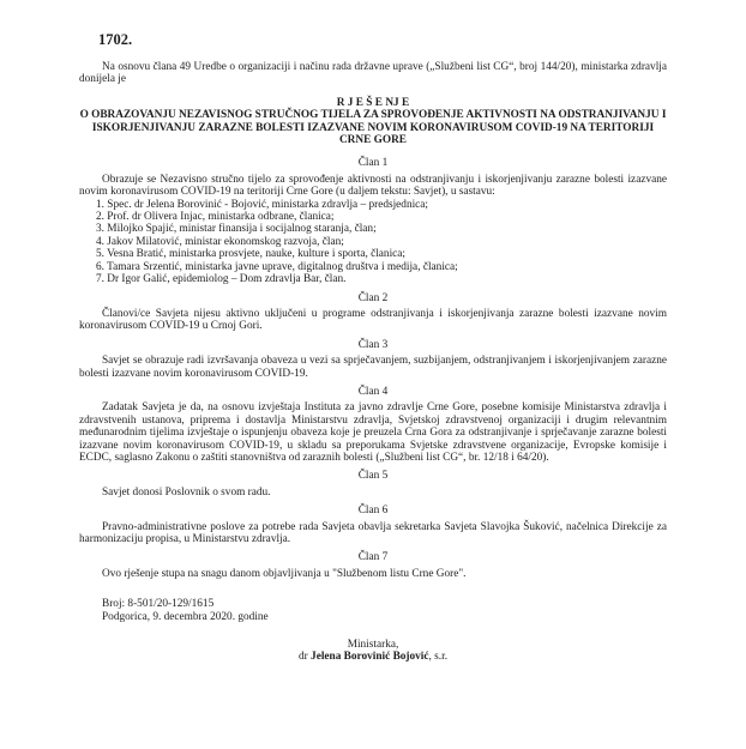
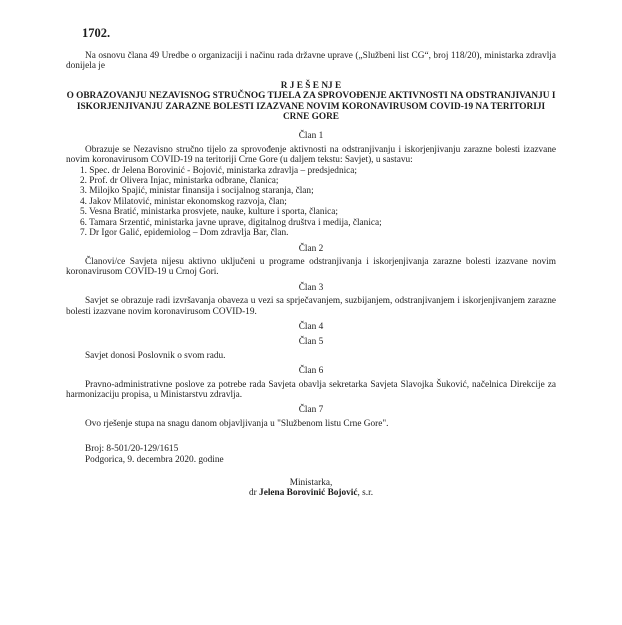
  1702.
- Na osnovu člana 49 Uredbe o organizaciji i načinu rada državne uprave („Službeni list CG“, broj 144/20), ministarka zdravlja donijela je
+ Na osnovu člana 49 Uredbe o organizaciji i načinu rada državne uprave („Službeni list CG“, broj 118/20), ministarka zdravlja donijela je
  R J E Š E NJ E
  O OBRAZOVANJU NEZAVISNOG STRUČNOG TIJELA ZA SPROVOĐENJE AKTIVNOSTI NA ODSTRANJIVANJU I ISKORJENJIVANJU ZARAZNE BOLESTI IZAZVANE NOVIM KORONAVIRUSOM COVID-19 NA TERITORIJI CRNE GORE
  Član 1
  Obrazuje se Nezavisno stručno tijelo za sprovođenje aktivnosti na odstranjivanju i iskorjenjivanju zarazne bolesti izazvane novim koronavirusom COVID-19 na teritoriji Crne Gore (u daljem tekstu: Savjet), u sastavu:
  1. Spec. dr Jelena Borovinić - Bojović, ministarka zdravlja – predsjednica;
  2. Prof. dr Olivera Injac, ministarka odbrane, članica;
  3. Milojko Spajić, ministar finansija i socijalnog staranja, član;
  4. Jakov Milatović, ministar ekonomskog razvoja, član;
  5. Vesna Bratić, ministarka prosvjete, nauke, kulture i sporta, članica;
  6. Tamara Srzentić, ministarka javne uprave, digitalnog društva i medija, članica;
  7. Dr Igor Galić, epidemiolog – Dom zdravlja Bar, član.
  Član 2
  Članovi/ce Savjeta nijesu aktivno uključeni u programe odstranjivanja i iskorjenjivanja zarazne bolesti izazvane novim koronavirusom COVID-19 u Crnoj Gori.
  Član 3
  Savjet se obrazuje radi izvršavanja obaveza u vezi sa sprječavanjem, suzbijanjem, odstranjivanjem i iskorjenjivanjem zarazne bolesti izazvane novim koronavirusom COVID-19.
  Član 4
- Zadatak Savjeta je da, na osnovu izvještaja Instituta za javno zdravlje Crne Gore, posebne komisije Ministarstva zdravlja i zdravstvenih ustanova, priprema i dostavlja Ministarstvu zdravlja, Svjetskoj zdravstvenoj organizaciji i drugim relevantnim međunarodnim tijelima izvještaje o ispunjenju obaveza koje je preuzela Crna Gora za odstranjivanje i sprječavanje zarazne bolesti izazvane novim koronavirusom COVID-19, u skladu sa preporukama Svjetske zdravstvene organizacije, Evropske komisije i ECDC, saglasno Zakonu o zaštiti stanovništva od zaraznih bolesti („Službeni list CG“, br. 12/18 i 64/20).
  Član 5
  Savjet donosi Poslovnik o svom radu.
  Član 6
  Pravno-administrativne poslove za potrebe rada Savjeta obavlja sekretarka Savjeta Slavojka Šuković, načelnica Direkcije za harmonizaciju propisa, u Ministarstvu zdravlja.
  Član 7
  Ovo rješenje stupa na snagu danom objavljivanja u "Službenom listu Crne Gore".
  Broj: 8-501/20-129/1615
  Podgorica, 9. decembra 2020. godine
  Ministarka,
  dr Jelena Borovinić Bojović, s.r.
